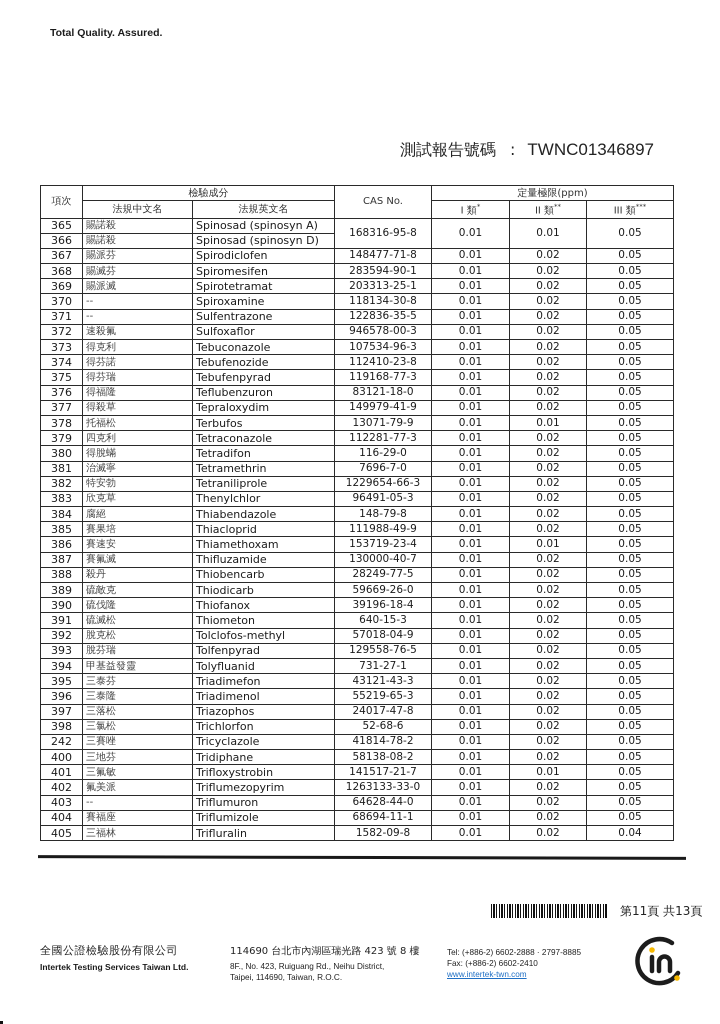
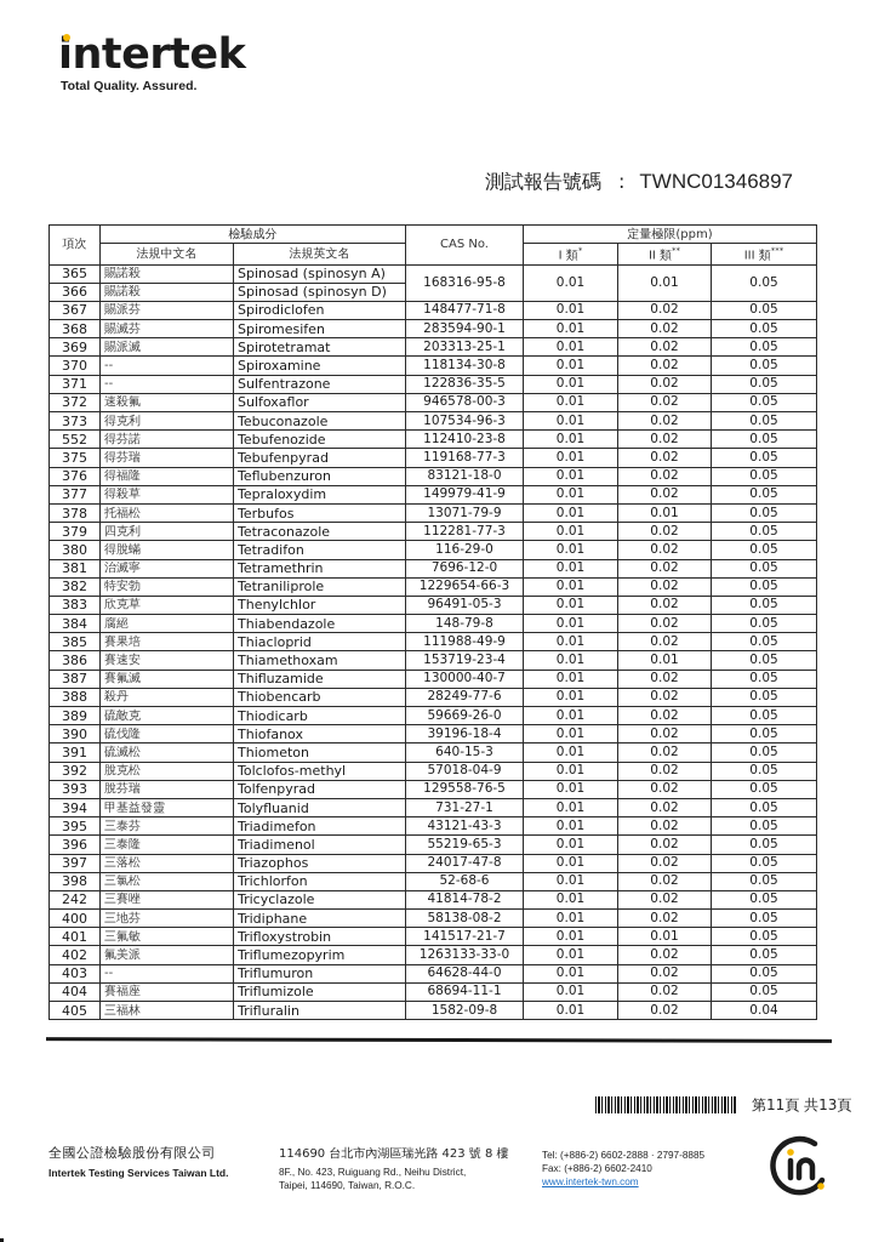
+ intertek
  Total Quality. Assured.
  測試報告號碼 : TWNC01346897
  項次	檢驗成分	CAS No.	定量極限(ppm)
  法規中文名	法規英文名	I 類*	II 類**	III 類***
  365	賜諾殺	Spinosad (spinosyn A)	168316-95-8	0.01	0.01	0.05
  366	賜諾殺	Spinosad (spinosyn D)
  367	賜派芬	Spirodiclofen	148477-71-8	0.01	0.02	0.05
  368	賜滅芬	Spiromesifen	283594-90-1	0.01	0.02	0.05
  369	賜派滅	Spirotetramat	203313-25-1	0.01	0.02	0.05
  370	--	Spiroxamine	118134-30-8	0.01	0.02	0.05
  371	--	Sulfentrazone	122836-35-5	0.01	0.02	0.05
  372	速殺氟	Sulfoxaflor	946578-00-3	0.01	0.02	0.05
  373	得克利	Tebuconazole	107534-96-3	0.01	0.02	0.05
- 374	得芬諾	Tebufenozide	112410-23-8	0.01	0.02	0.05
+ 552	得芬諾	Tebufenozide	112410-23-8	0.01	0.02	0.05
  375	得芬瑞	Tebufenpyrad	119168-77-3	0.01	0.02	0.05
  376	得福隆	Teflubenzuron	83121-18-0	0.01	0.02	0.05
  377	得殺草	Tepraloxydim	149979-41-9	0.01	0.02	0.05
  378	托福松	Terbufos	13071-79-9	0.01	0.01	0.05
  379	四克利	Tetraconazole	112281-77-3	0.01	0.02	0.05
  380	得脫蟎	Tetradifon	116-29-0	0.01	0.02	0.05
- 381	治滅寧	Tetramethrin	7696-7-0	0.01	0.02	0.05
+ 381	治滅寧	Tetramethrin	7696-12-0	0.01	0.02	0.05
  382	特安勃	Tetraniliprole	1229654-66-3	0.01	0.02	0.05
  383	欣克草	Thenylchlor	96491-05-3	0.01	0.02	0.05
  384	腐絕	Thiabendazole	148-79-8	0.01	0.02	0.05
  385	賽果培	Thiacloprid	111988-49-9	0.01	0.02	0.05
  386	賽速安	Thiamethoxam	153719-23-4	0.01	0.01	0.05
  387	賽氟滅	Thifluzamide	130000-40-7	0.01	0.02	0.05
- 388	殺丹	Thiobencarb	28249-77-5	0.01	0.02	0.05
+ 388	殺丹	Thiobencarb	28249-77-6	0.01	0.02	0.05
  389	硫敵克	Thiodicarb	59669-26-0	0.01	0.02	0.05
  390	硫伐隆	Thiofanox	39196-18-4	0.01	0.02	0.05
  391	硫滅松	Thiometon	640-15-3	0.01	0.02	0.05
  392	脫克松	Tolclofos-methyl	57018-04-9	0.01	0.02	0.05
  393	脫芬瑞	Tolfenpyrad	129558-76-5	0.01	0.02	0.05
  394	甲基益發靈	Tolyfluanid	731-27-1	0.01	0.02	0.05
  395	三泰芬	Triadimefon	43121-43-3	0.01	0.02	0.05
  396	三泰隆	Triadimenol	55219-65-3	0.01	0.02	0.05
  397	三落松	Triazophos	24017-47-8	0.01	0.02	0.05
  398	三氯松	Trichlorfon	52-68-6	0.01	0.02	0.05
  242	三賽唑	Tricyclazole	41814-78-2	0.01	0.02	0.05
  400	三地芬	Tridiphane	58138-08-2	0.01	0.02	0.05
  401	三氟敏	Trifloxystrobin	141517-21-7	0.01	0.01	0.05
  402	氟美派	Triflumezopyrim	1263133-33-0	0.01	0.02	0.05
  403	--	Triflumuron	64628-44-0	0.01	0.02	0.05
  404	賽福座	Triflumizole	68694-11-1	0.01	0.02	0.05
  405	三福林	Trifluralin	1582-09-8	0.01	0.02	0.04
  第11頁 共13頁
  全國公證檢驗股份有限公司
  Intertek Testing Services Taiwan Ltd.
  114690 台北市內湖區瑞光路 423 號 8 樓
  8F., No. 423, Ruiguang Rd., Neihu District,
  Taipei, 114690, Taiwan, R.O.C.
  Tel: (+886-2) 6602-2888 · 2797-8885
  Fax: (+886-2) 6602-2410
  www.intertek-twn.com
